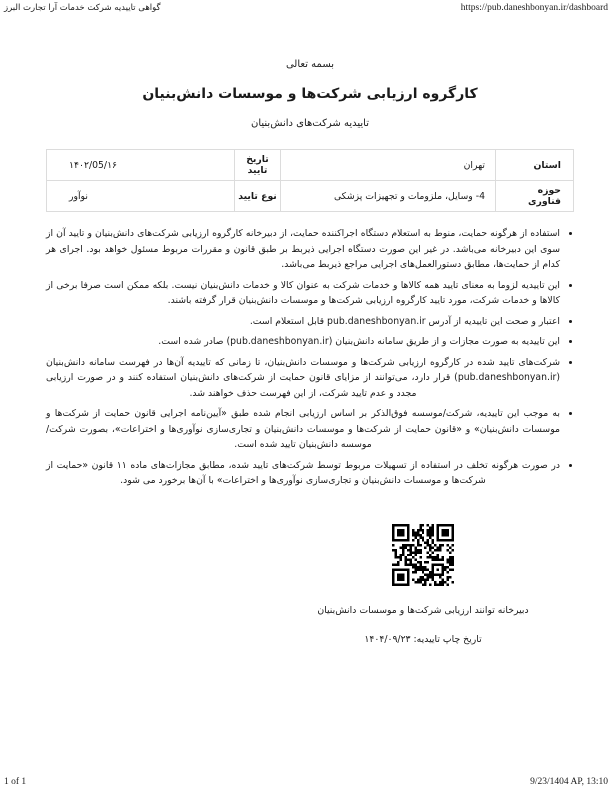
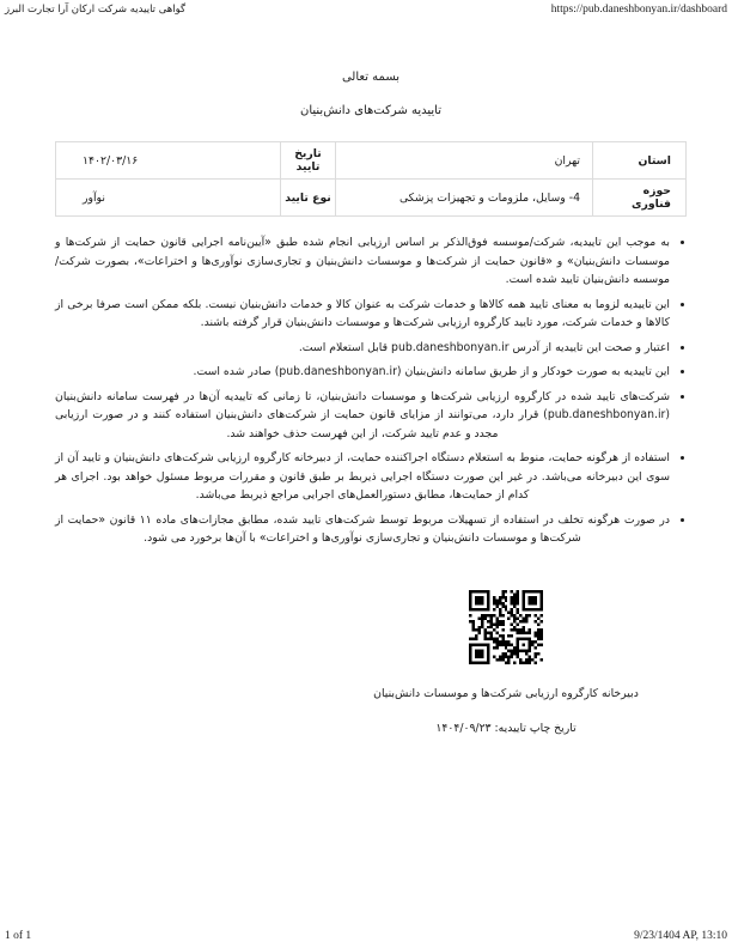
- گواهی تاییدیه شرکت خدمات آرا تجارت البرز
+ گواهی تاییدیه شرکت ارکان آرا تجارت البرز
  https://pub.daneshbonyan.ir/dashboard
  بسمه تعالی
- کارگروه ارزیابی شرکت‌ها و موسسات دانش‌بنیان
  تاییدیه شرکت‌های دانش‌بنیان
- استان	تهران	تاریخ تایید	۱۴۰۲/05/۱۶
+ استان	تهران	تاریخ تایید	۱۴۰۲/۰۳/۱۶
  حوزه فناوری	4- وسایل، ملزومات و تجهیزات پزشکی	نوع تایید	نوآور
- استفاده از هرگونه حمایت، منوط به استعلام دستگاه اجراکننده حمایت، از دبیرخانه کارگروه ارزیابی شرکت‌های دانش‌بنیان و تایید آن از سوی این دبیرخانه می‌باشد. در غیر این صورت دستگاه اجرایی ذیربط بر طبق قانون و مقررات مربوط مسئول خواهد بود. اجرای هر کدام از حمایت‌ها، مطابق دستورالعمل‌های اجرایی مراجع ذیربط می‌باشد.
+ به موجب این تاییدیه، شرکت/موسسه فوق‌الذکر بر اساس ارزیابی انجام شده طبق «آیین‌نامه اجرایی قانون حمایت از شرکت‌ها و موسسات دانش‌بنیان» و «قانون حمایت از شرکت‌ها و موسسات دانش‌بنیان و تجاری‌سازی نوآوری‌ها و اختراعات»، بصورت شرکت/موسسه دانش‌بنیان تایید شده است.
  این تاییدیه لزوما به معنای تایید همه کالاها و خدمات شرکت به عنوان کالا و خدمات دانش‌بنیان نیست. بلکه ممکن است صرفا برخی از کالاها و خدمات شرکت، مورد تایید کارگروه ارزیابی شرکت‌ها و موسسات دانش‌بنیان قرار گرفته باشند.
  اعتبار و صحت این تاییدیه از آدرس pub.daneshbonyan.ir قابل استعلام است.
- این تاییدیه به صورت مجازات و از طریق سامانه دانش‌بنیان (pub.daneshbonyan.ir) صادر شده است.
+ این تاییدیه به صورت خودکار و از طریق سامانه دانش‌بنیان (pub.daneshbonyan.ir) صادر شده است.
  شرکت‌های تایید شده در کارگروه ارزیابی شرکت‌ها و موسسات دانش‌بنیان، تا زمانی که تاییدیه آن‌ها در فهرست سامانه دانش‌بنیان (pub.daneshbonyan.ir) قرار دارد، می‌توانند از مزایای قانون حمایت از شرکت‌های دانش‌بنیان استفاده کنند و در صورت ارزیابی مجدد و عدم تایید شرکت، از این فهرست حذف خواهند شد.
- به موجب این تاییدیه، شرکت/موسسه فوق‌الذکر بر اساس ارزیابی انجام شده طبق «آیین‌نامه اجرایی قانون حمایت از شرکت‌ها و موسسات دانش‌بنیان» و «قانون حمایت از شرکت‌ها و موسسات دانش‌بنیان و تجاری‌سازی نوآوری‌ها و اختراعات»، بصورت شرکت/موسسه دانش‌بنیان تایید شده است.
+ استفاده از هرگونه حمایت، منوط به استعلام دستگاه اجراکننده حمایت، از دبیرخانه کارگروه ارزیابی شرکت‌های دانش‌بنیان و تایید آن از سوی این دبیرخانه می‌باشد. در غیر این صورت دستگاه اجرایی ذیربط بر طبق قانون و مقررات مربوط مسئول خواهد بود. اجرای هر کدام از حمایت‌ها، مطابق دستورالعمل‌های اجرایی مراجع ذیربط می‌باشد.
  در صورت هرگونه تخلف در استفاده از تسهیلات مربوط توسط شرکت‌های تایید شده، مطابق مجازات‌های ماده ۱۱ قانون «حمایت از شرکت‌ها و موسسات دانش‌بنیان و تجاری‌سازی نوآوری‌ها و اختراعات» با آن‌ها برخورد می شود.
- دبیرخانه توانند ارزیابی شرکت‌ها و موسسات دانش‌بنیان
+ دبیرخانه کارگروه ارزیابی شرکت‌ها و موسسات دانش‌بنیان
  تاریخ چاپ تاییدیه: ۱۴۰۴/۰۹/۲۳
  1 of 1
  9/23/1404 AP, 13:10
